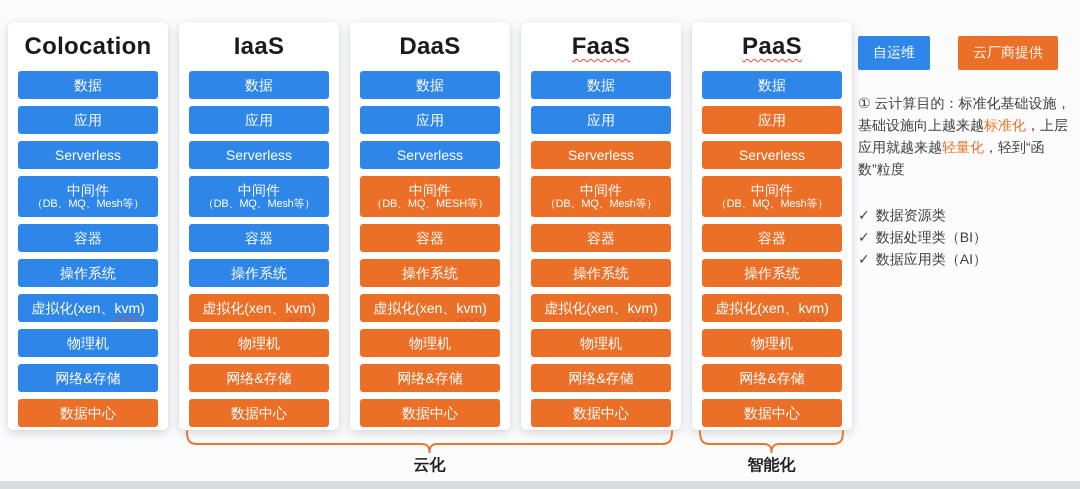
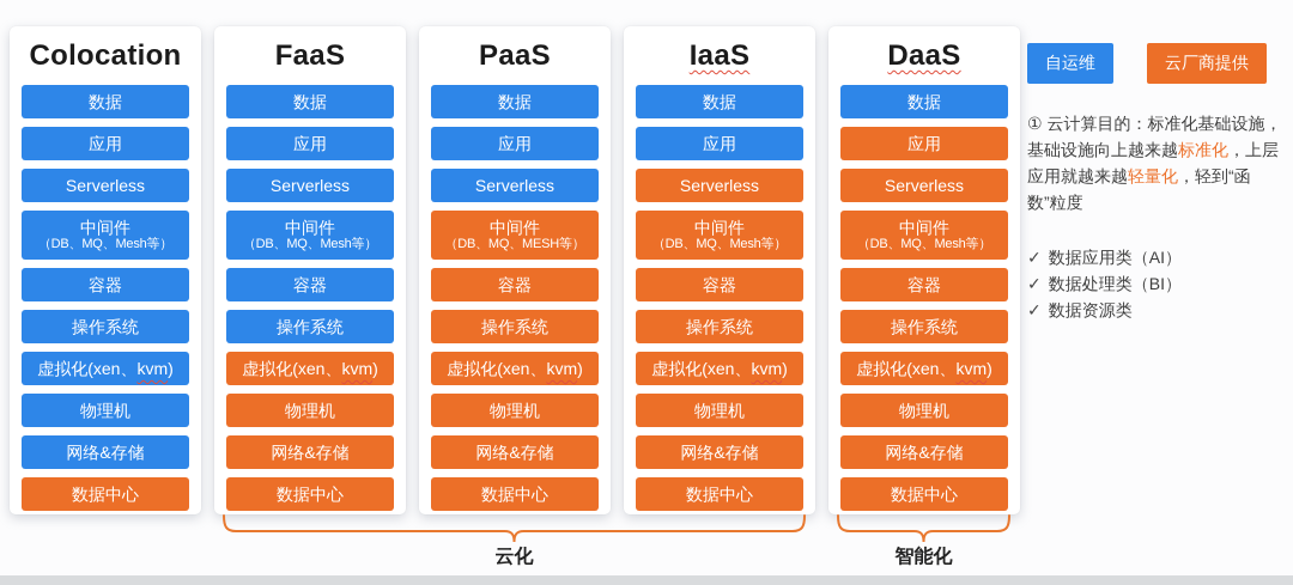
  Colocation
  数据
  应用
  Serverless
  中间件
  （DB、MQ、Mesh等）
  容器
  操作系统
  虚拟化(xen、kvm)
  物理机
  网络&存储
  数据中心
- IaaS
+ FaaS
  数据
  应用
  Serverless
  中间件
  （DB、MQ、Mesh等）
  容器
  操作系统
  虚拟化(xen、kvm)
  物理机
  网络&存储
  数据中心
- DaaS
+ PaaS
  数据
  应用
  Serverless
  中间件
  （DB、MQ、MESH等）
  容器
  操作系统
  虚拟化(xen、kvm)
  物理机
  网络&存储
  数据中心
- FaaS
+ IaaS
  数据
  应用
  Serverless
  中间件
  （DB、MQ、Mesh等）
  容器
  操作系统
  虚拟化(xen、kvm)
  物理机
  网络&存储
  数据中心
- PaaS
+ DaaS
  数据
  应用
  Serverless
  中间件
  （DB、MQ、Mesh等）
  容器
  操作系统
  虚拟化(xen、kvm)
  物理机
  网络&存储
  数据中心
  自运维
  云厂商提供
  ① 云计算目的：标准化基础设施，基础设施向上越来越标准化，上层应用就越来越轻量化，轻到“函数”粒度
  ✓
- 数据资源类
+ 数据应用类（AI）
  ✓
  数据处理类（BI）
  ✓
- 数据应用类（AI）
+ 数据资源类
  云化
  智能化
